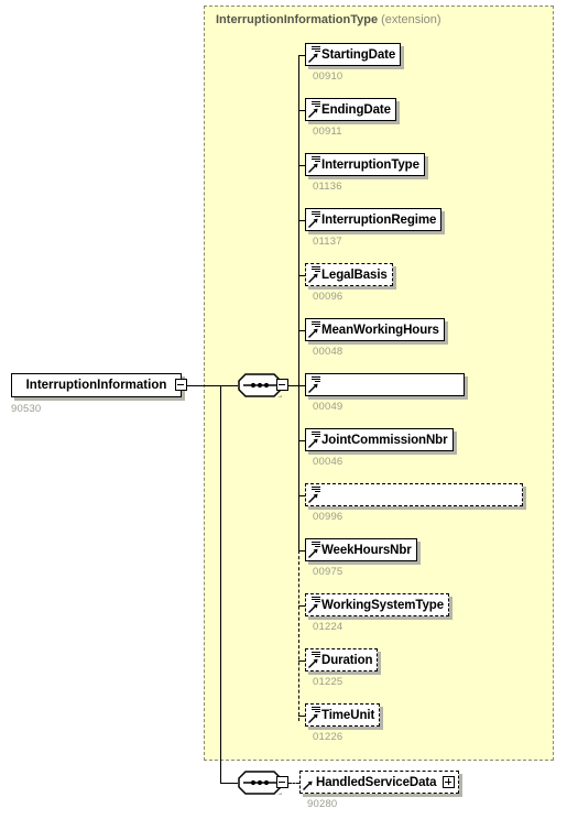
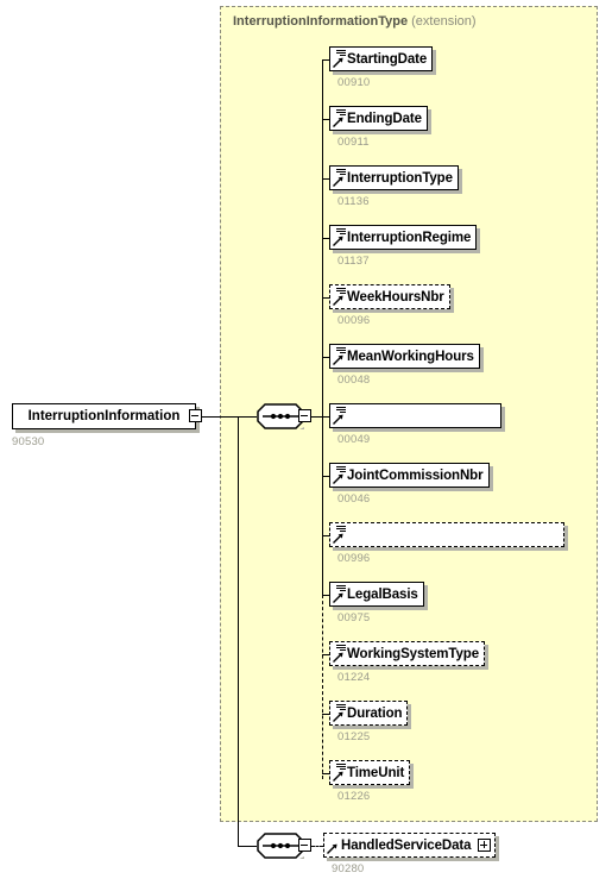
  InterruptionInformationType (extension)
  InterruptionInformation
  90530
  StartingDate
  00910
  EndingDate
  00911
  InterruptionType
  01136
  InterruptionRegime
  01137
- LegalBasis
+ WeekHoursNbr
  00096
  MeanWorkingHours
  00048
  00049
  JointCommissionNbr
  00046
  00996
- WeekHoursNbr
+ LegalBasis
  00975
  WorkingSystemType
  01224
  Duration
  01225
  TimeUnit
  01226
  HandledServiceData
  90280
